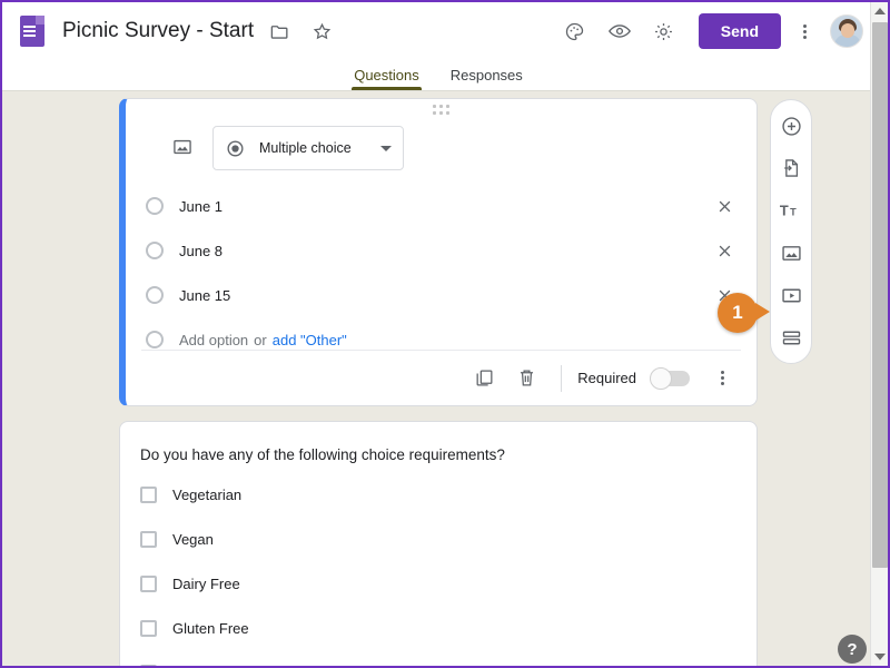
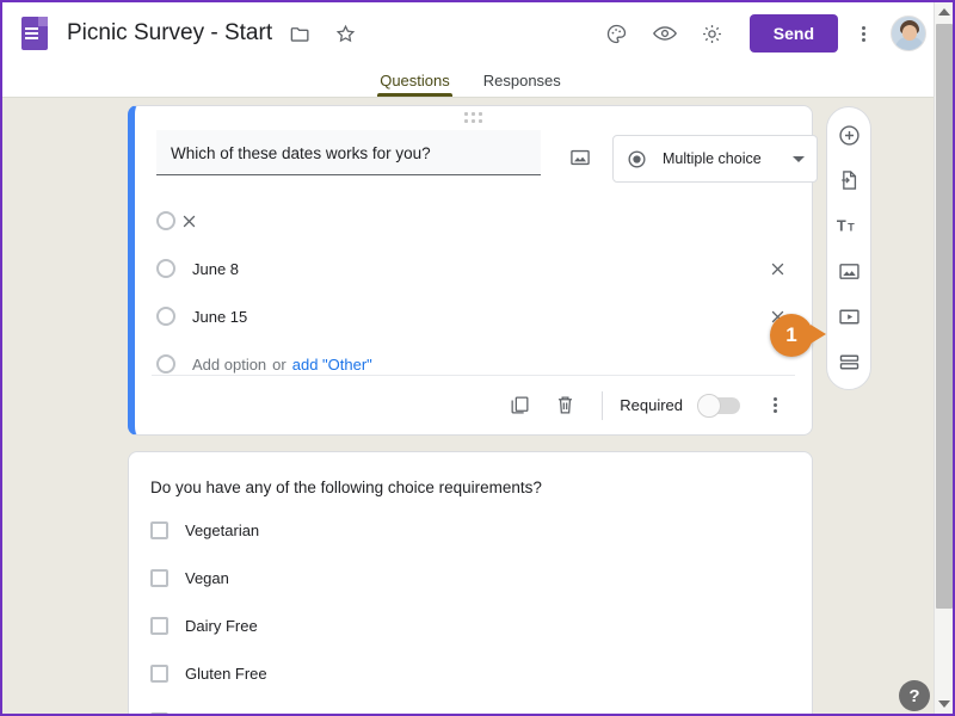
  Picnic Survey - Start
  Send
  Questions
  Responses
+ Which of these dates works for you?
  Multiple choice
- June 1
  June 8
  June 15
  Add option
  or
  add "Other"
  Required
  Do you have any of the following choice requirements?
  Vegetarian
  Vegan
  Dairy Free
  Gluten Free
  T
  T
  1
  ?
